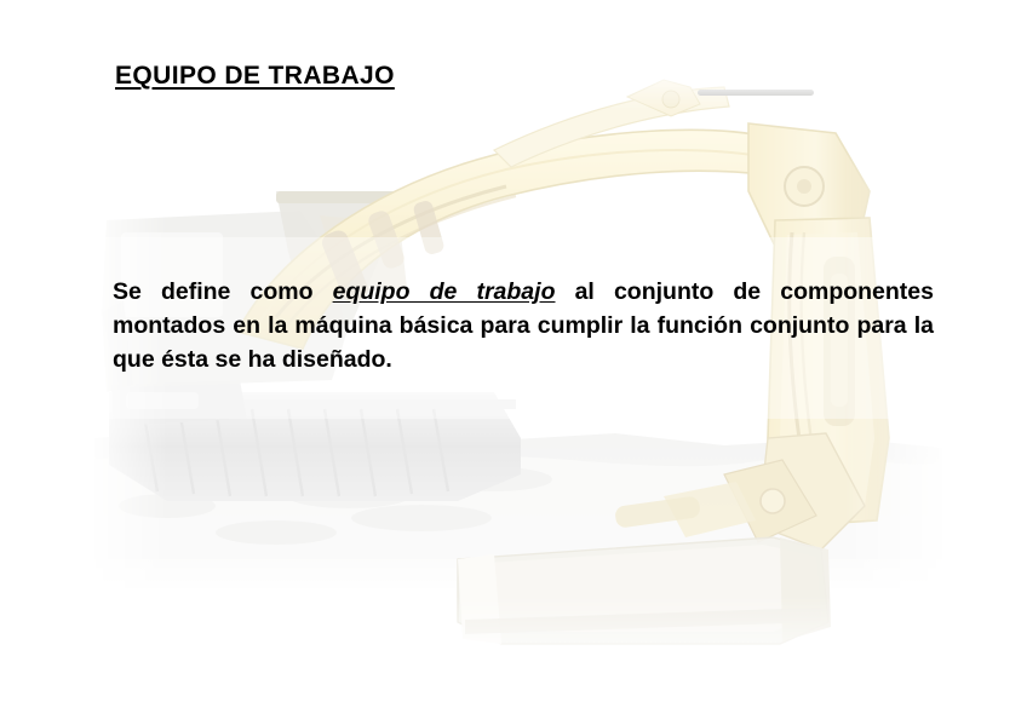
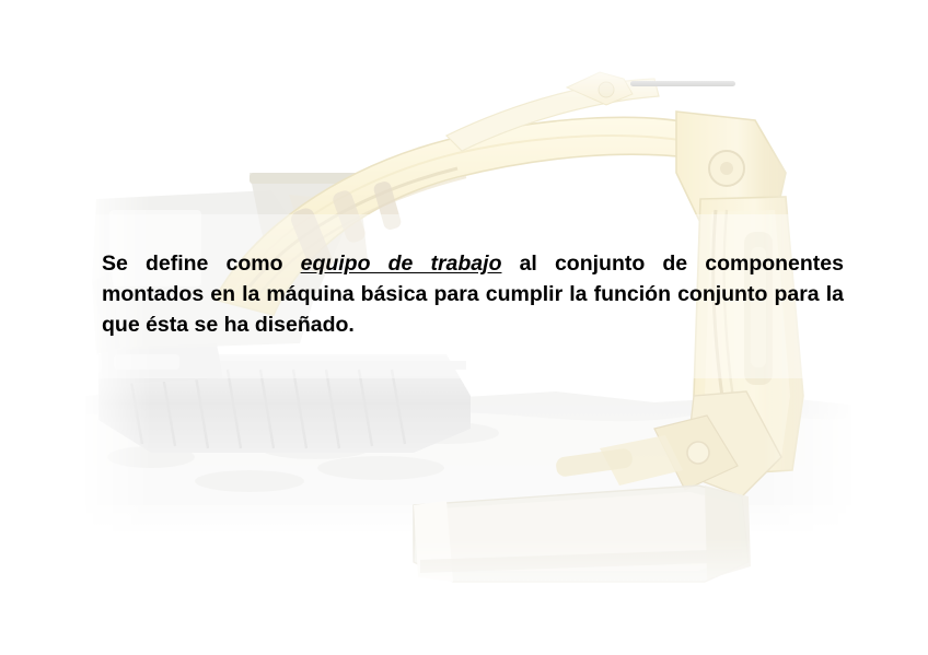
- EQUIPO DE TRABAJO
  Se define como equipo de trabajo al conjunto de componentes montados en la máquina básica para cumplir la función conjunto para la que ésta se ha diseñado.
